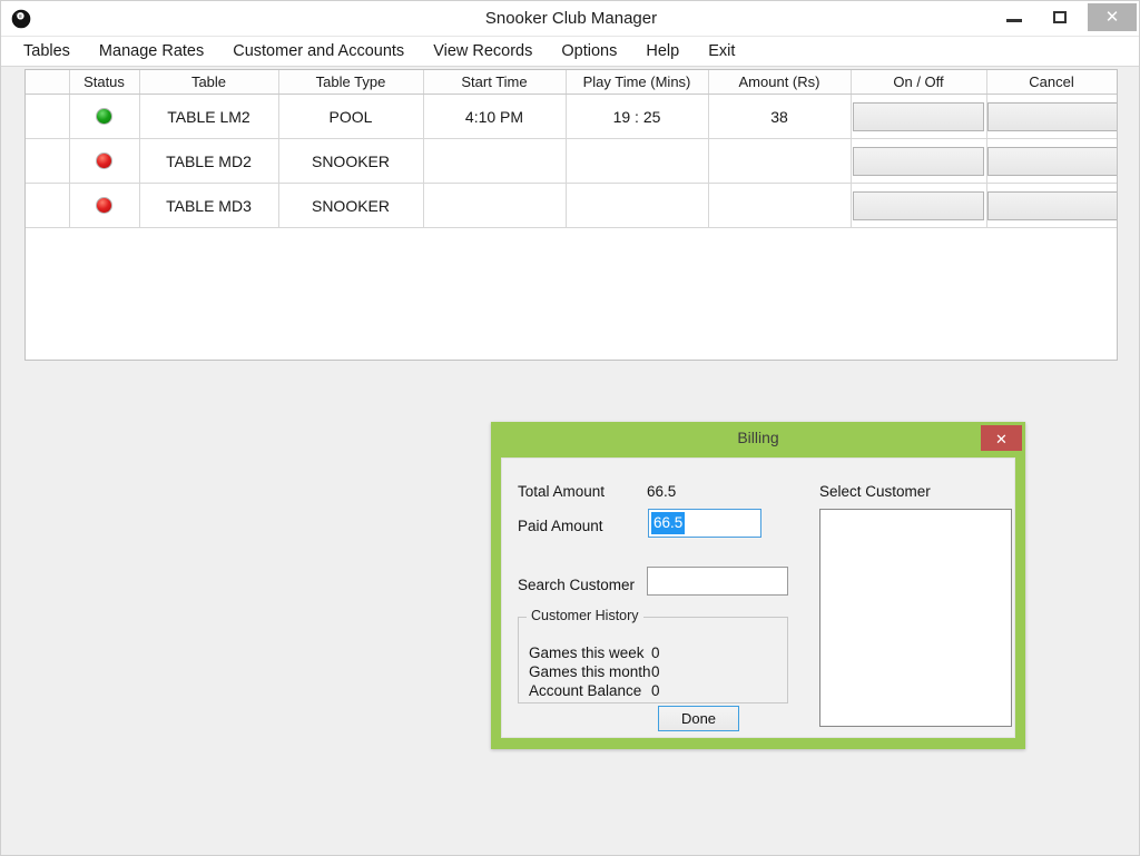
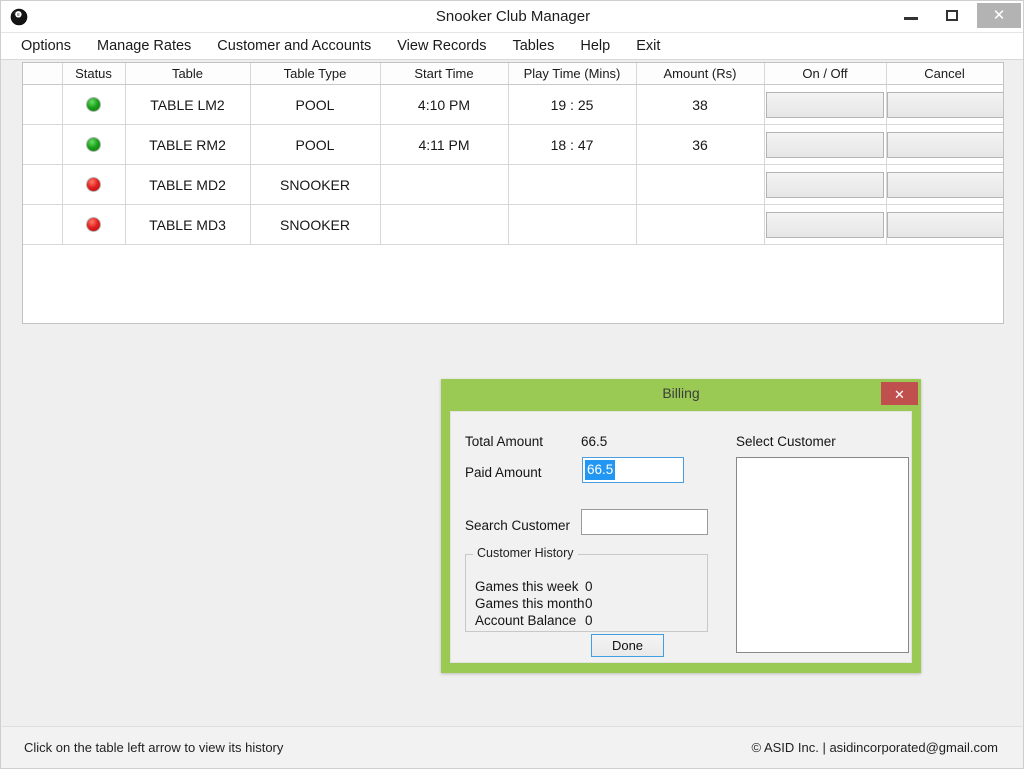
  Snooker Club Manager
  ✕
- Tables
+ Options
  Manage Rates
  Customer and Accounts
  View Records
- Options
+ Tables
  Help
  Exit
  	Status	Table	Table Type	Start Time	Play Time (Mins)	Amount (Rs)	On / Off	Cancel
  		TABLE LM2	POOL	4:10 PM	19 : 25	38
+ 		TABLE RM2	POOL	4:11 PM	18 : 47	36
  		TABLE MD2	SNOOKER
  		TABLE MD3	SNOOKER
  Billing
  ✕
  Total Amount
  66.5
  Paid Amount
  66.5
  Search Customer
  Customer History
  Games this week
  0
  Games this month
  0
  Account Balance
  0
  Done
  Select Customer
+ Click on the table left arrow to view its history
+ © ASID Inc. | asidincorporated@gmail.com
